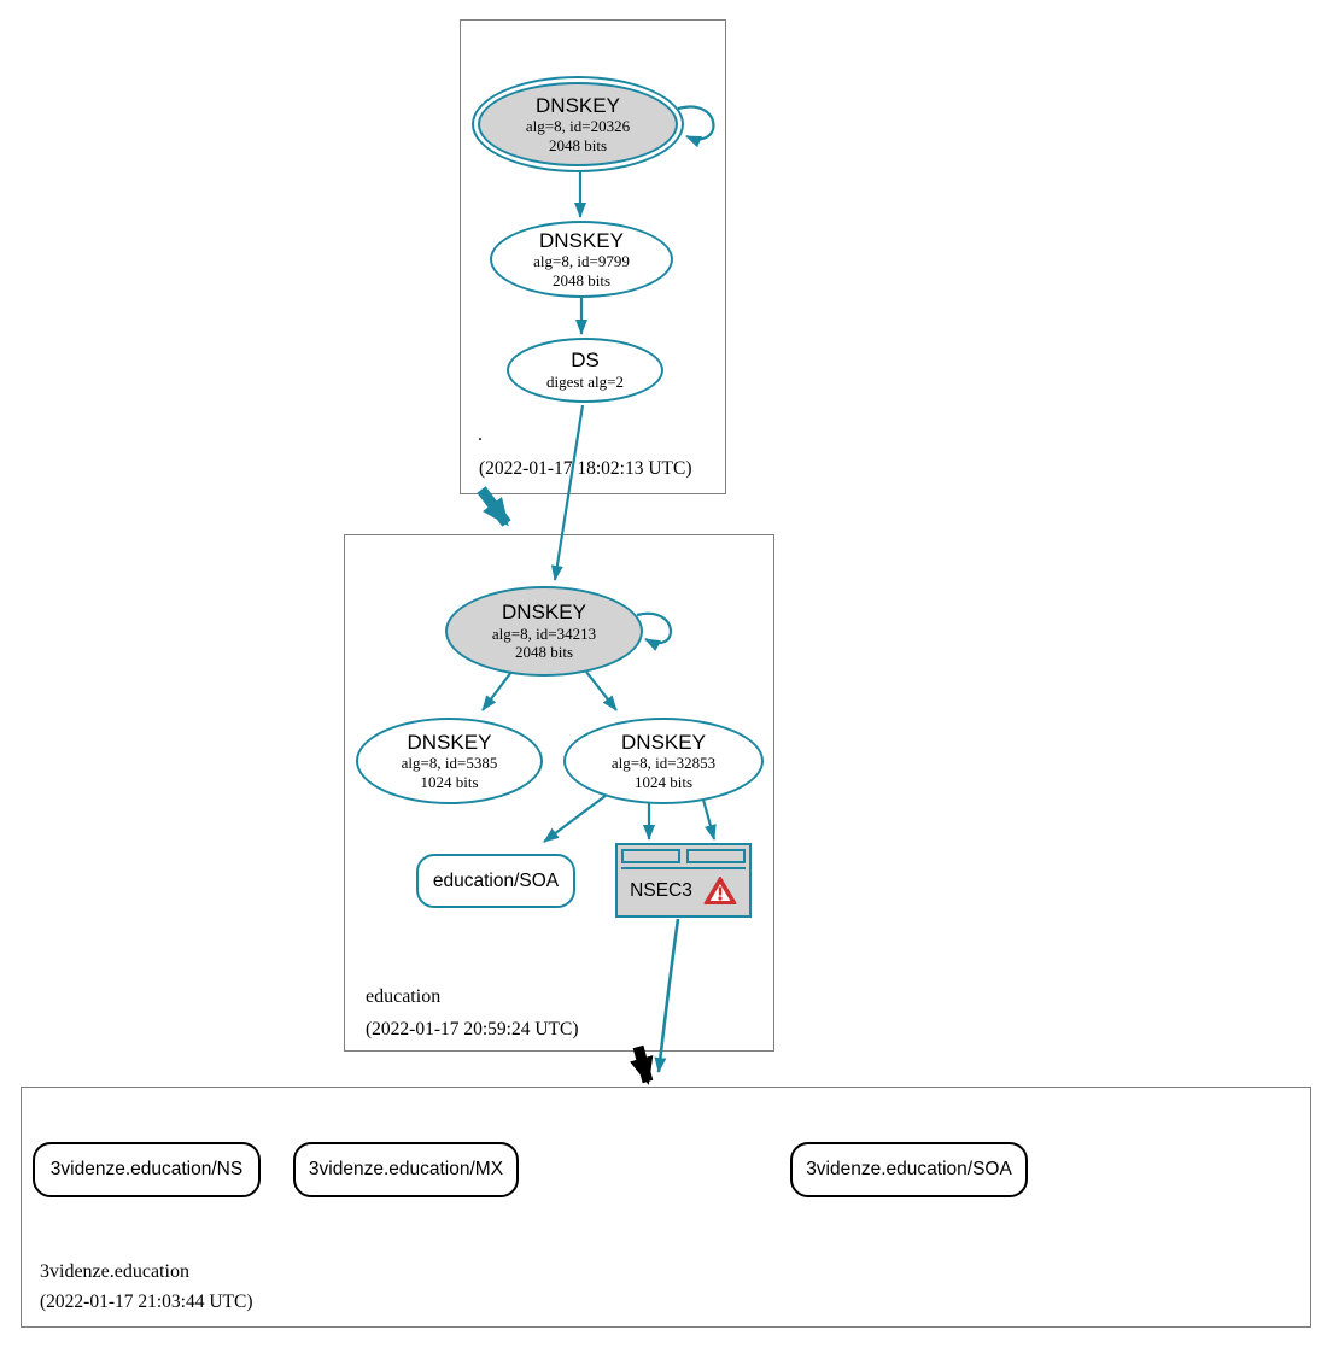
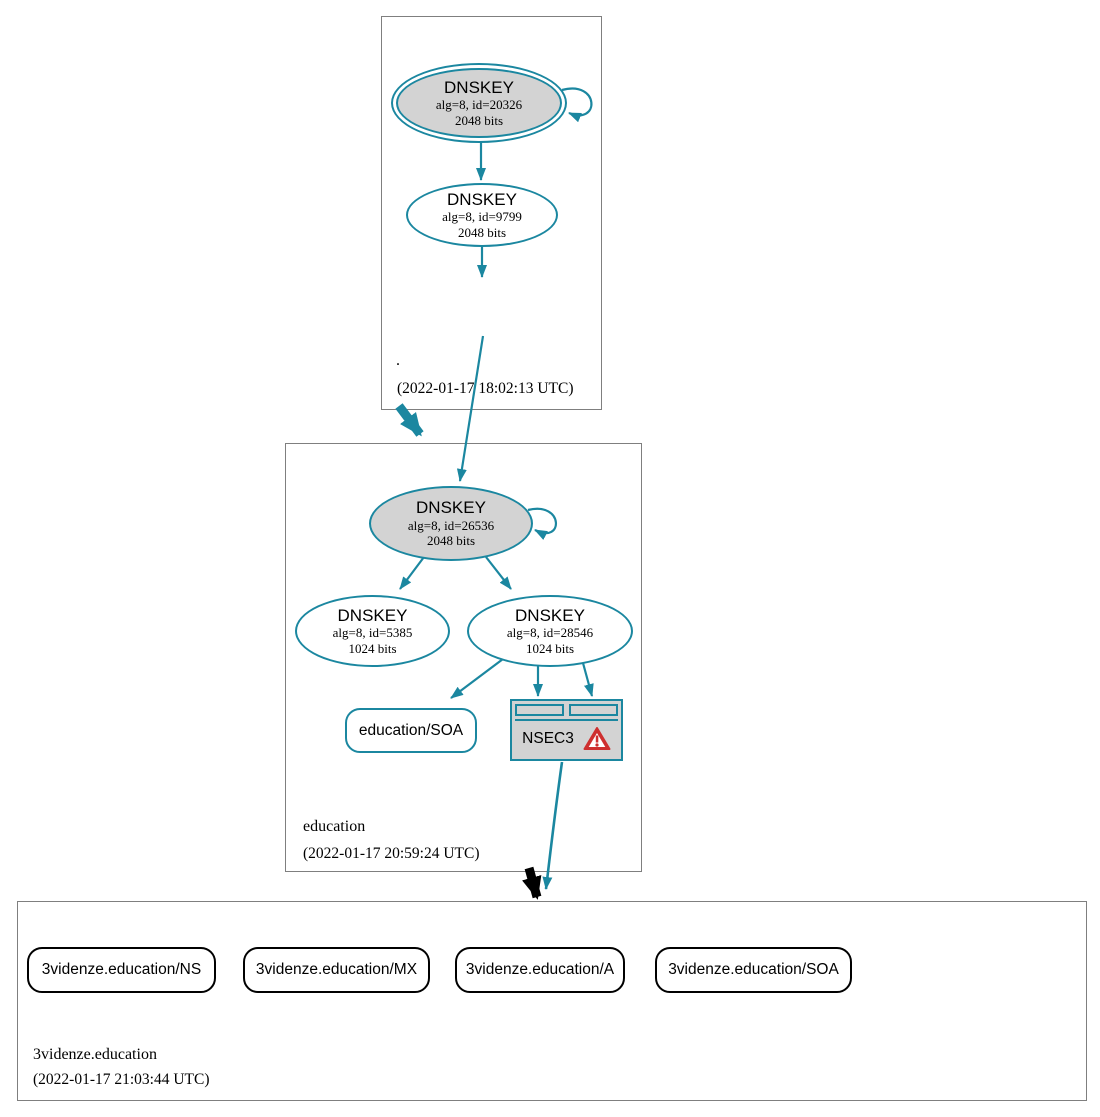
  .
  (2022-01-17 18:02:13 UTC)
  education
  (2022-01-17 20:59:24 UTC)
  3videnze.education
  (2022-01-17 21:03:44 UTC)
  DNSKEY
  alg=8, id=20326
  2048 bits
  DNSKEY
  alg=8, id=9799
  2048 bits
- DS
- digest alg=2
  DNSKEY
- alg=8, id=34213
+ alg=8, id=26536
  2048 bits
  DNSKEY
  alg=8, id=5385
  1024 bits
  DNSKEY
- alg=8, id=32853
+ alg=8, id=28546
  1024 bits
  education/SOA
  NSEC3
  3videnze.education/NS
  3videnze.education/MX
+ 3videnze.education/A
  3videnze.education/SOA
